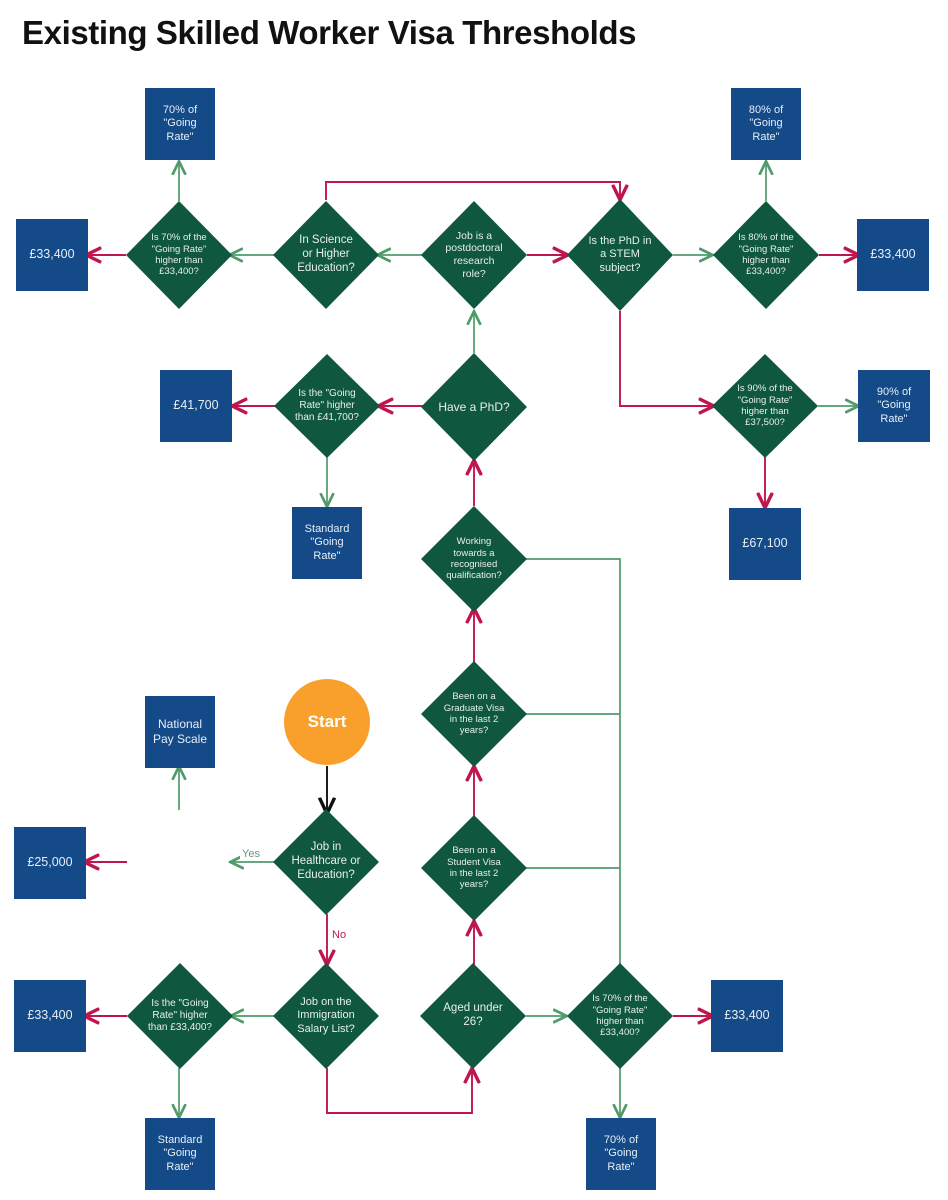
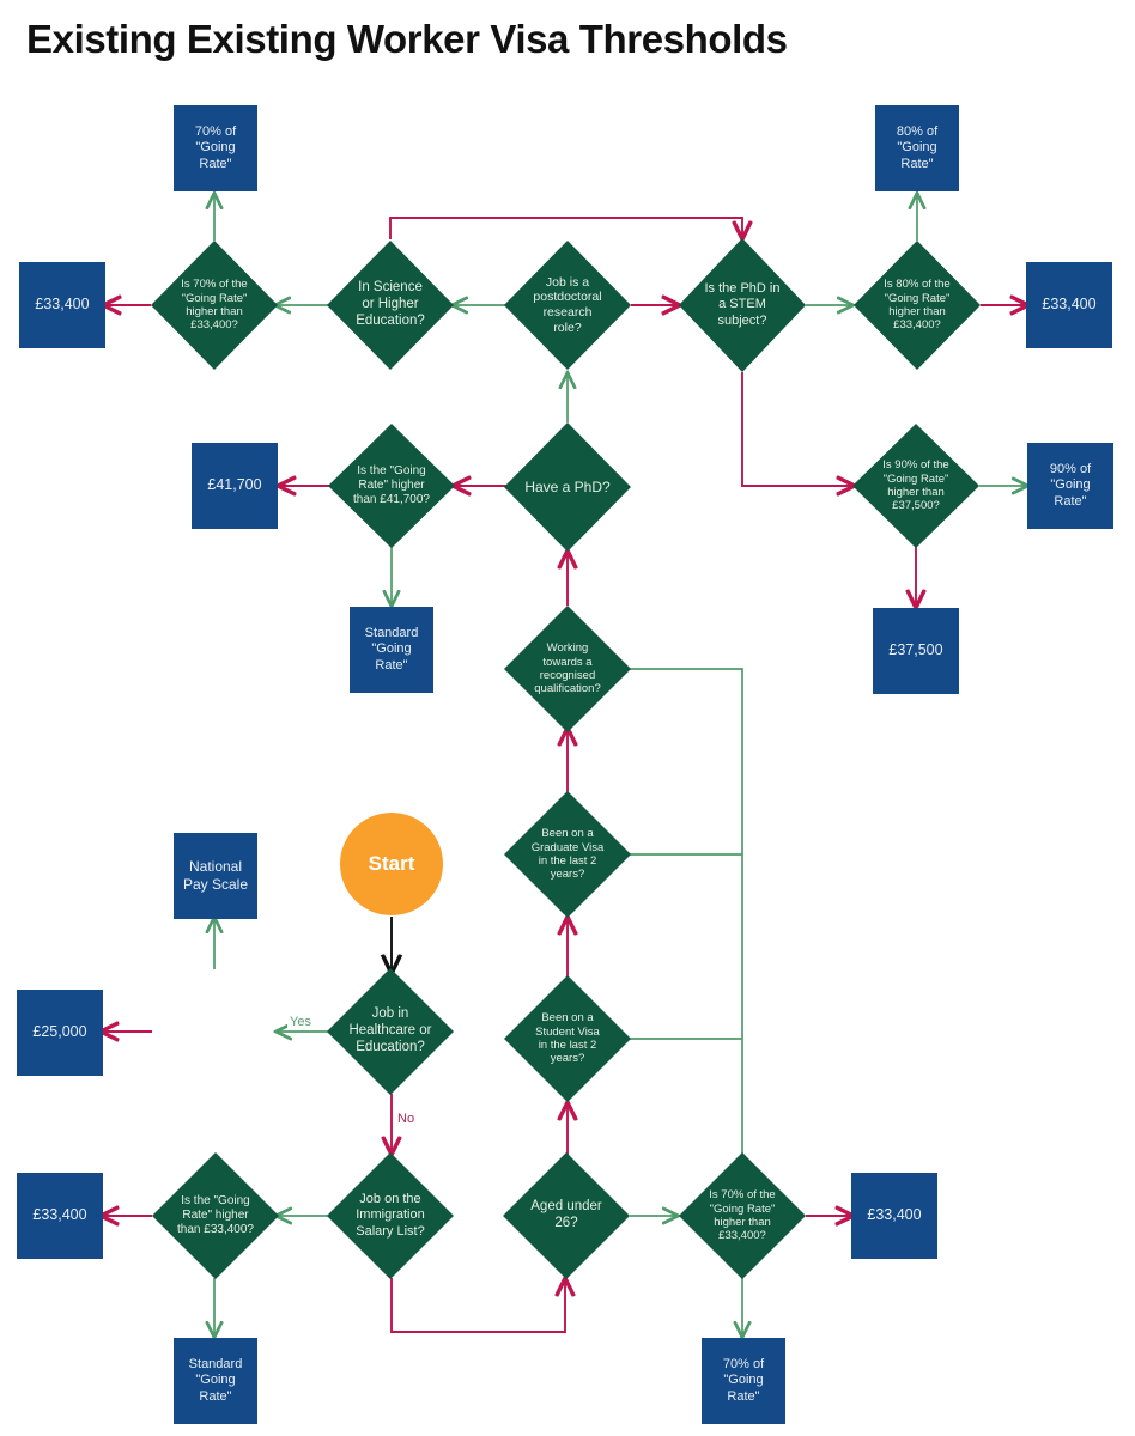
- Existing Skilled Worker Visa Thresholds
+ Existing Existing Worker Visa Thresholds
  Yes
  No
  70% of
  "Going
  Rate"
  80% of
  "Going
  Rate"
  £33,400
  £33,400
  £41,700
  90% of
  "Going
  Rate"
  Standard
  "Going
  Rate"
- £67,100
+ £37,500
  National
  Pay Scale
  £25,000
  £33,400
  £33,400
  Standard
  "Going
  Rate"
  70% of
  "Going
  Rate"
  Start
  Is 70% of the
  "Going Rate"
  higher than
  £33,400?
  In Science
  or Higher
  Education?
  Job is a
  postdoctoral
  research
  role?
  Is the PhD in
  a STEM
  subject?
  Is 80% of the
  "Going Rate"
  higher than
  £33,400?
  Is the "Going
  Rate" higher
  than £41,700?
  Have a PhD?
  Is 90% of the
  "Going Rate"
  higher than
  £37,500?
  Working
  towards a
  recognised
  qualification?
  Been on a
  Graduate Visa
  in the last 2
  years?
  Been on a
  Student Visa
  in the last 2
  years?
  Job in
  Healthcare or
  Education?
  Is the "Going
  Rate" higher
  than £33,400?
  Job on the
  Immigration
  Salary List?
  Aged under
  26?
  Is 70% of the
  "Going Rate"
  higher than
  £33,400?
